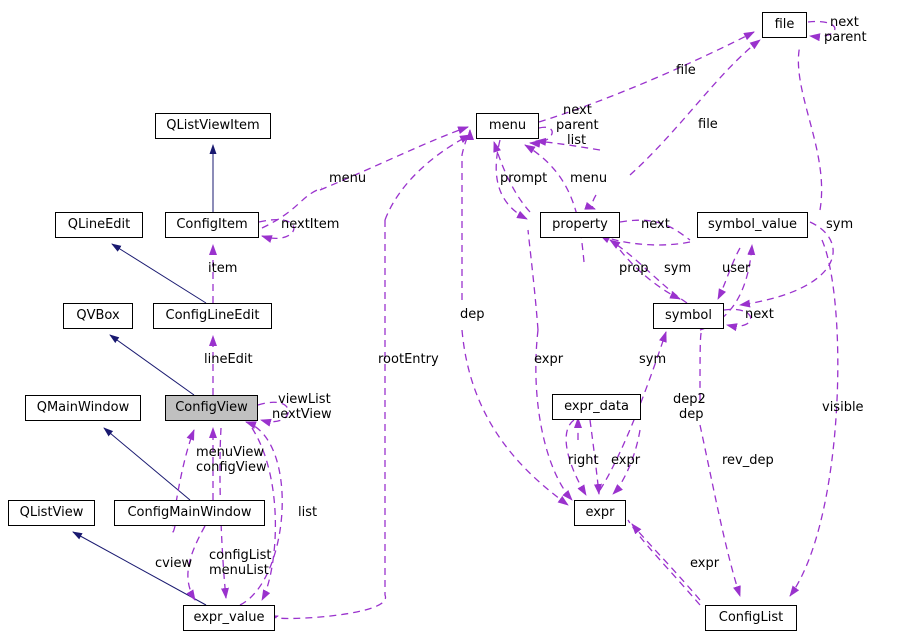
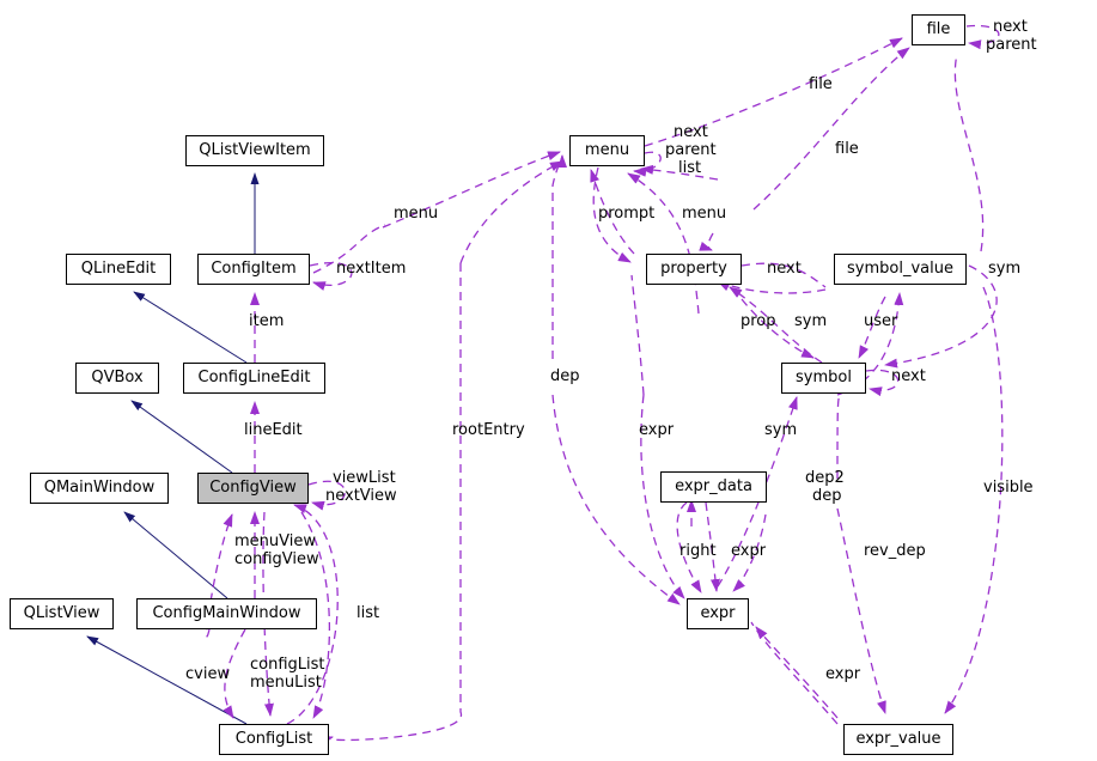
  QListViewItem
  QLineEdit
  ConfigItem
  QVBox
  ConfigLineEdit
  QMainWindow
  ConfigView
  QListView
  ConfigMainWindow
- expr_value
+ ConfigList
  file
  menu
  property
  symbol_value
  symbol
  expr_data
  expr
- ConfigList
+ expr_value
  next
  parent
  file
  file
  next
  parent
  list
  menu
  prompt
  menu
  nextItem
  next
  sym
  item
  prop
  sym
  user
  dep
  next
  lineEdit
  rootEntry
  expr
  sym
  viewList
  dep2
  visible
  nextView
  dep
  menuView
  right
  expr
  rev_dep
  configView
  list
  configList
  cview
  menuList
  expr
